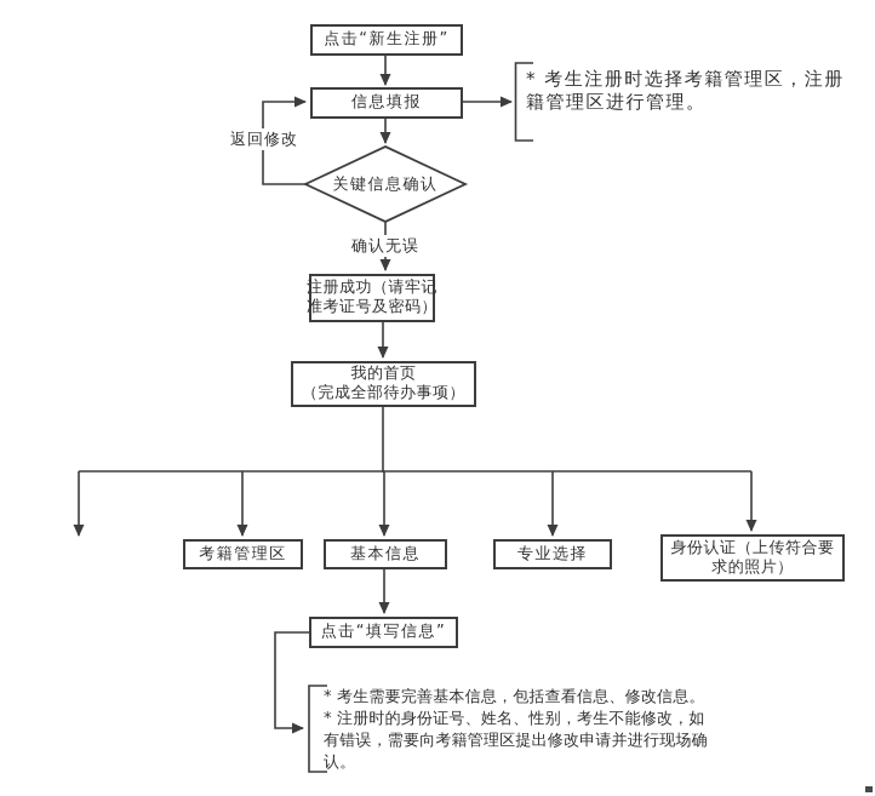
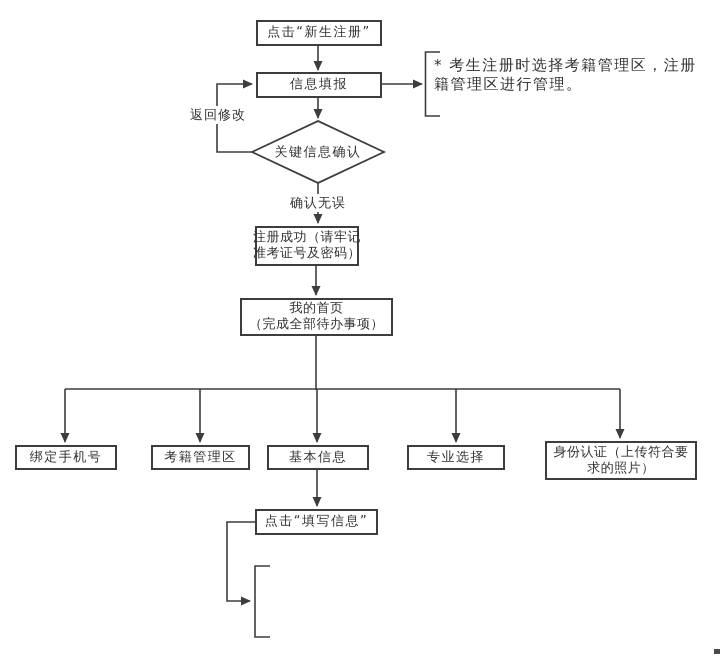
  点击“新生注册”
  信息填报
  关键信息确认
  返回修改
  确认无误
  注册成功（请牢记
  准考证号及密码）
  我的首页
  （完成全部待办事项）
+ 绑定手机号
  考籍管理区
  基本信息
  专业选择
  身份认证（上传符合要
  求的照片）
  点击“填写信息”
  * 考生注册时选择考籍管理区，注册
  籍管理区进行管理。
- * 考生需要完善基本信息，包括查看信息、修改信息。
- * 注册时的身份证号、姓名、性别，考生不能修改，如
- 有错误，需要向考籍管理区提出修改申请并进行现场确
- 认。
